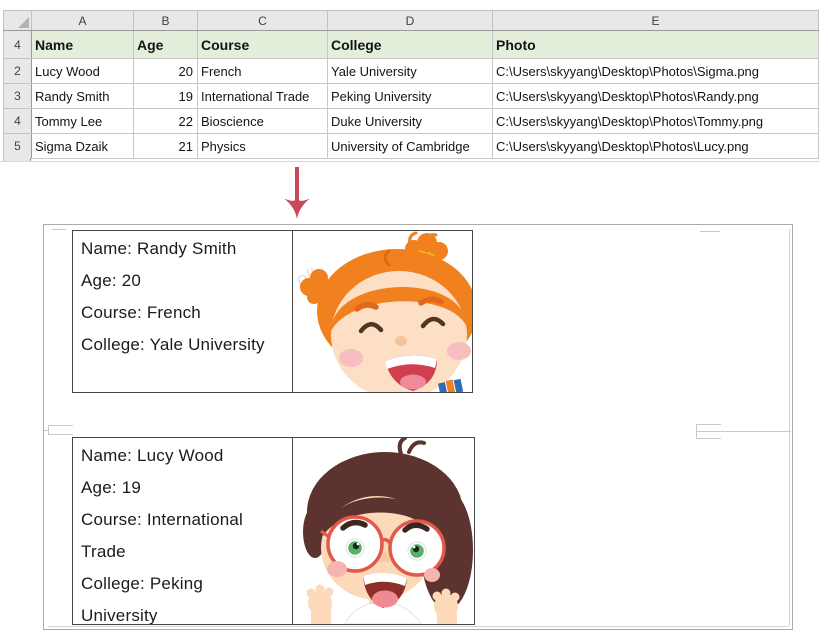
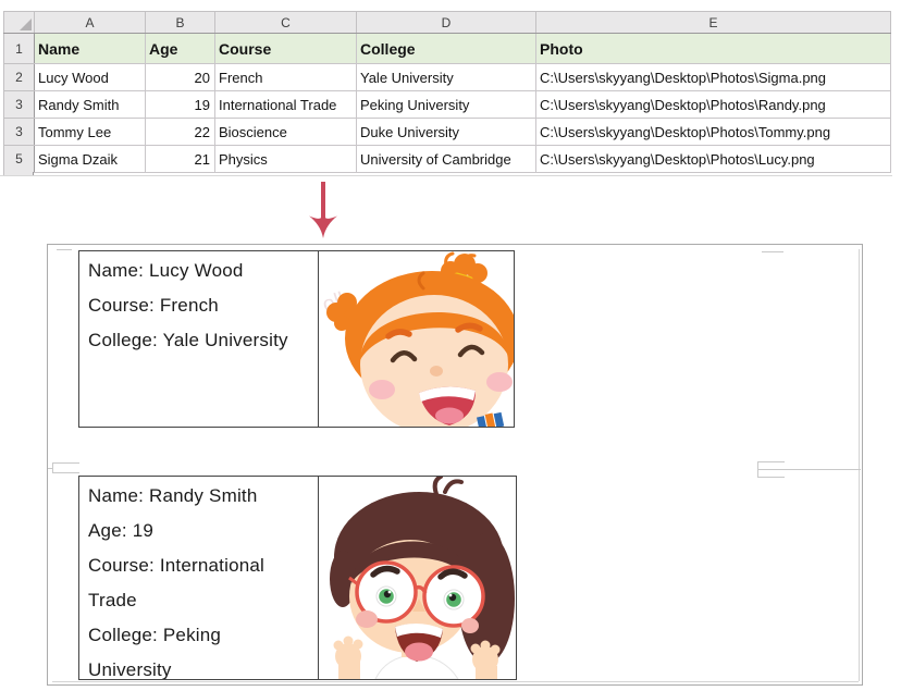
  	A	B	C	D	E
- 4	Name	Age	Course	College	Photo
+ 1	Name	Age	Course	College	Photo
  2	Lucy Wood	20	French	Yale University	C:\Users\skyyang\Desktop\Photos\Sigma.png
  3	Randy Smith	19	International Trade	Peking University	C:\Users\skyyang\Desktop\Photos\Randy.png
- 4	Tommy Lee	22	Bioscience	Duke University	C:\Users\skyyang\Desktop\Photos\Tommy.png
+ 3	Tommy Lee	22	Bioscience	Duke University	C:\Users\skyyang\Desktop\Photos\Tommy.png
  5	Sigma Dzaik	21	Physics	University of Cambridge	C:\Users\skyyang\Desktop\Photos\Lucy.png
- Name: Randy Smith
+ Name: Lucy Wood
- Age: 20
  Course: French
  College: Yale University
- Name: Lucy Wood
+ Name: Randy Smith
  Age: 19
  Course: International
  Trade
  College: Peking
  University
